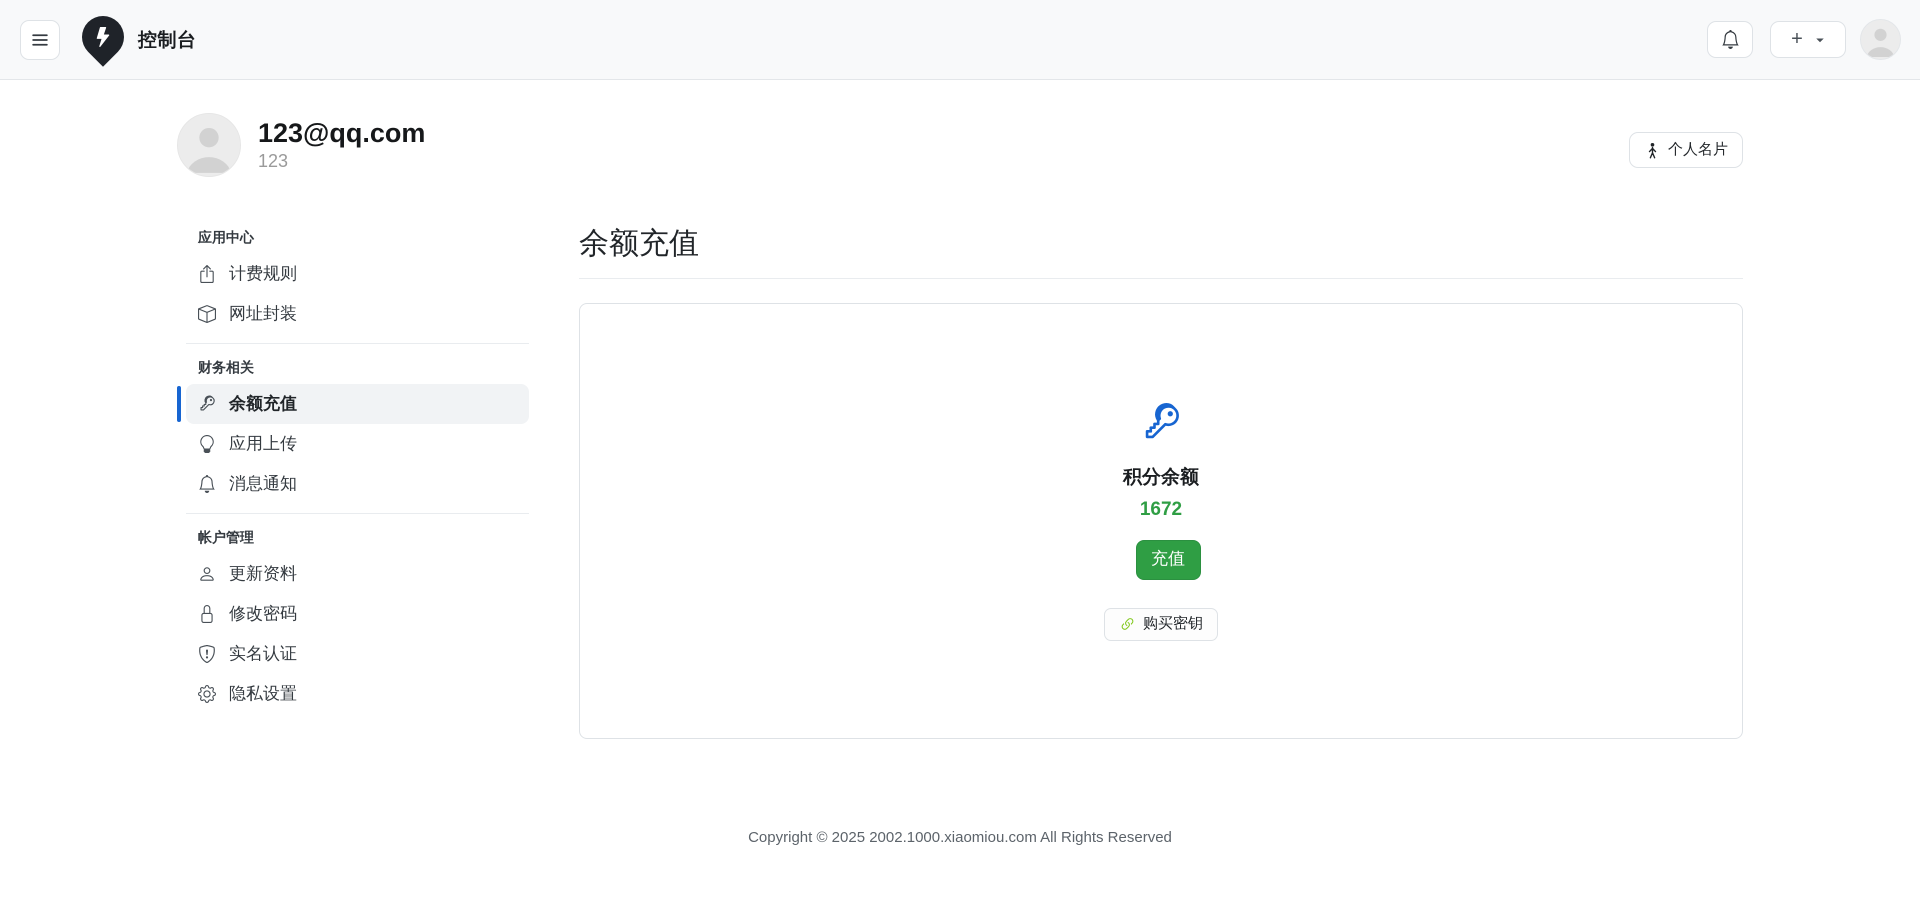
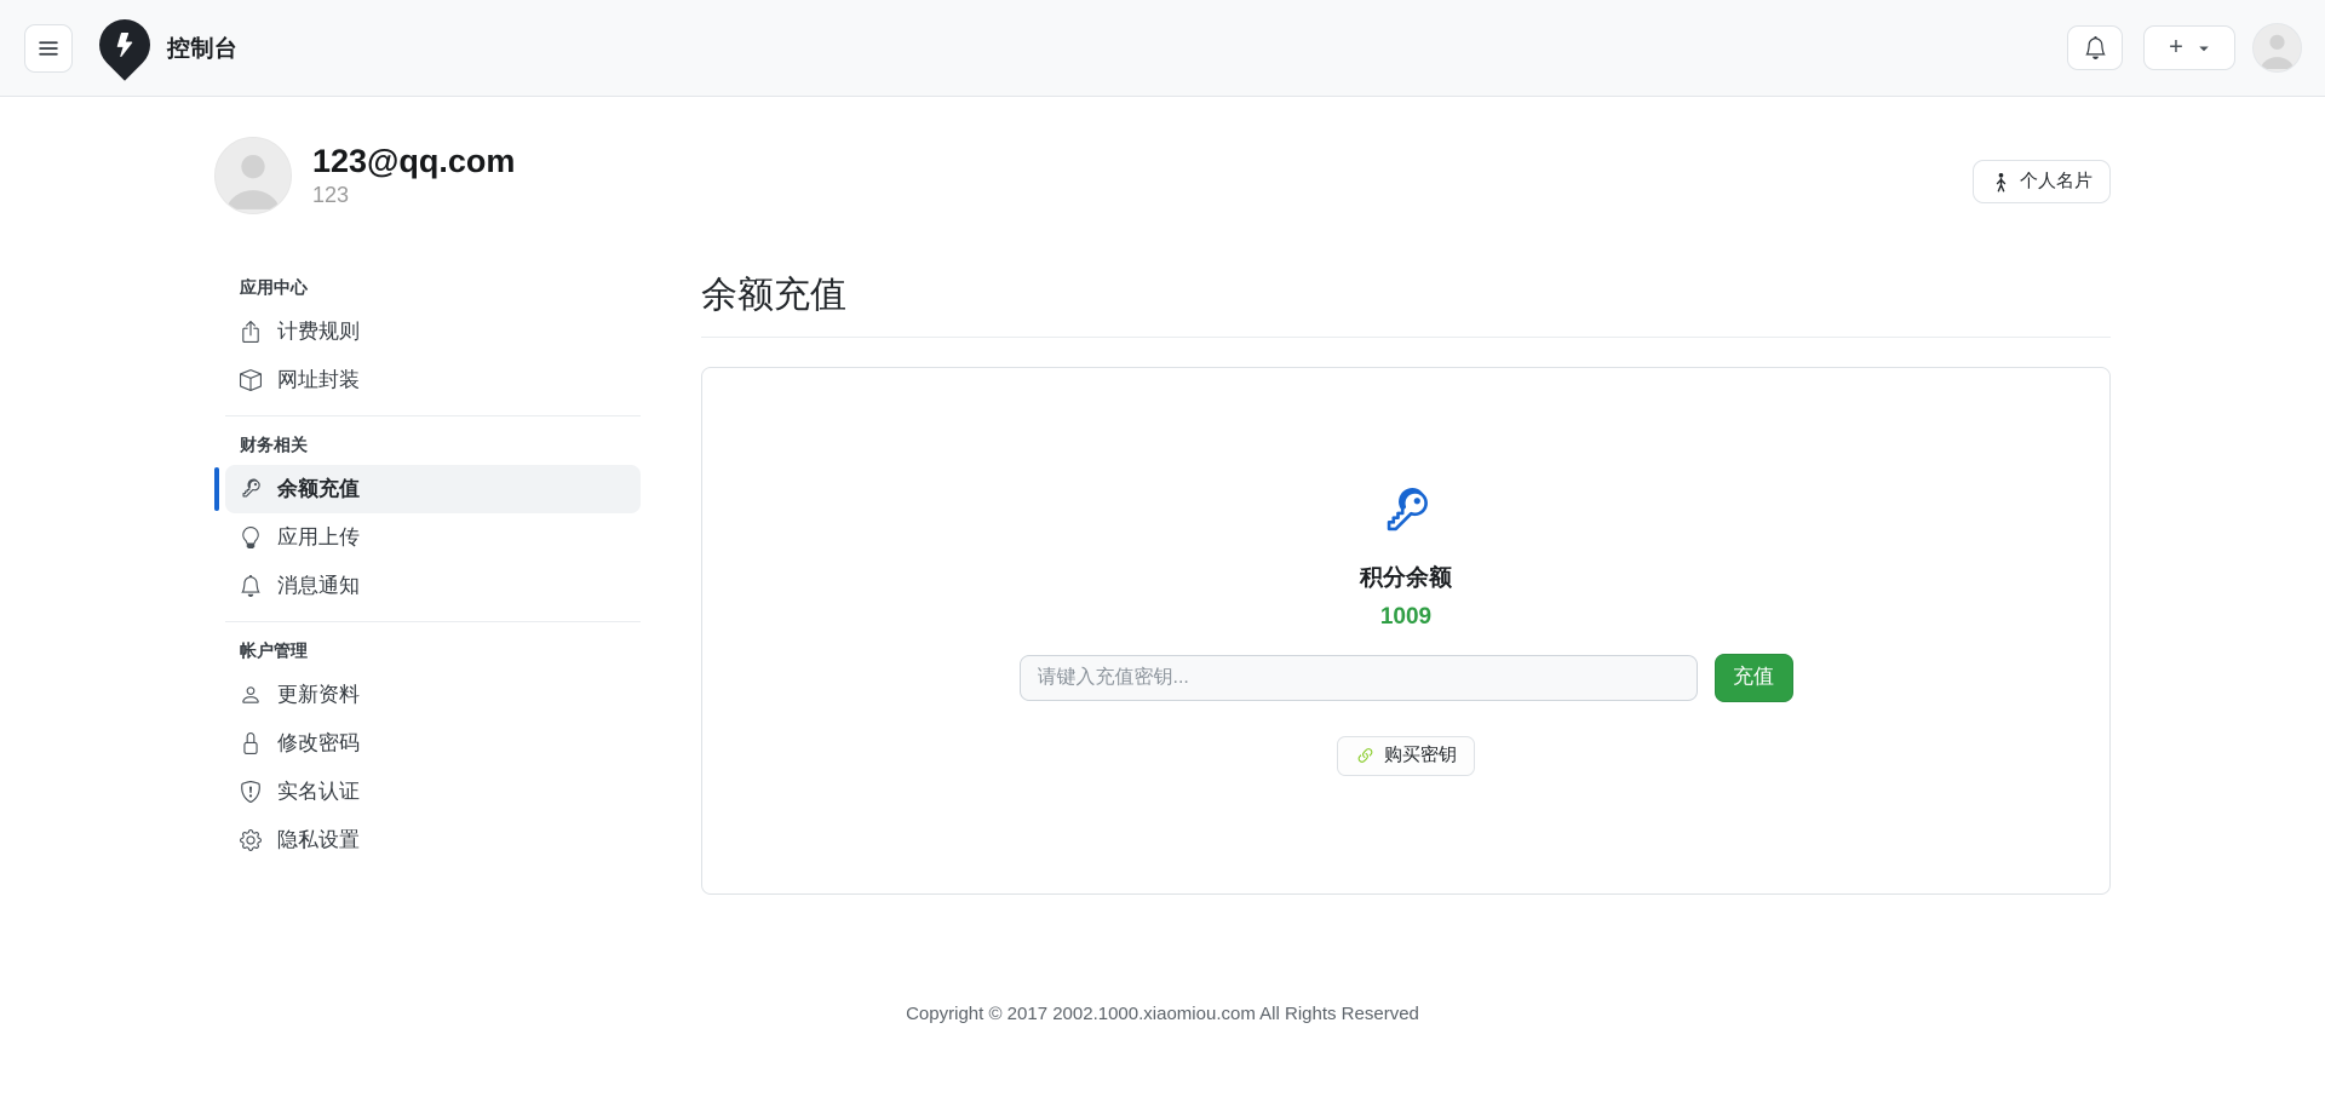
  控制台
  +
  123@qq.com
  123
  个人名片
  应用中心
  计费规则
  网址封装
  财务相关
  余额充值
  应用上传
  消息通知
  帐户管理
  更新资料
  修改密码
  实名认证
  隐私设置
  余额充值
  积分余额
- 1672
+ 1009
+ 请键入充值密钥...
  充值
  购买密钥
- Copyright © 2025 2002.1000.xiaomiou.com All Rights Reserved
+ Copyright © 2017 2002.1000.xiaomiou.com All Rights Reserved
